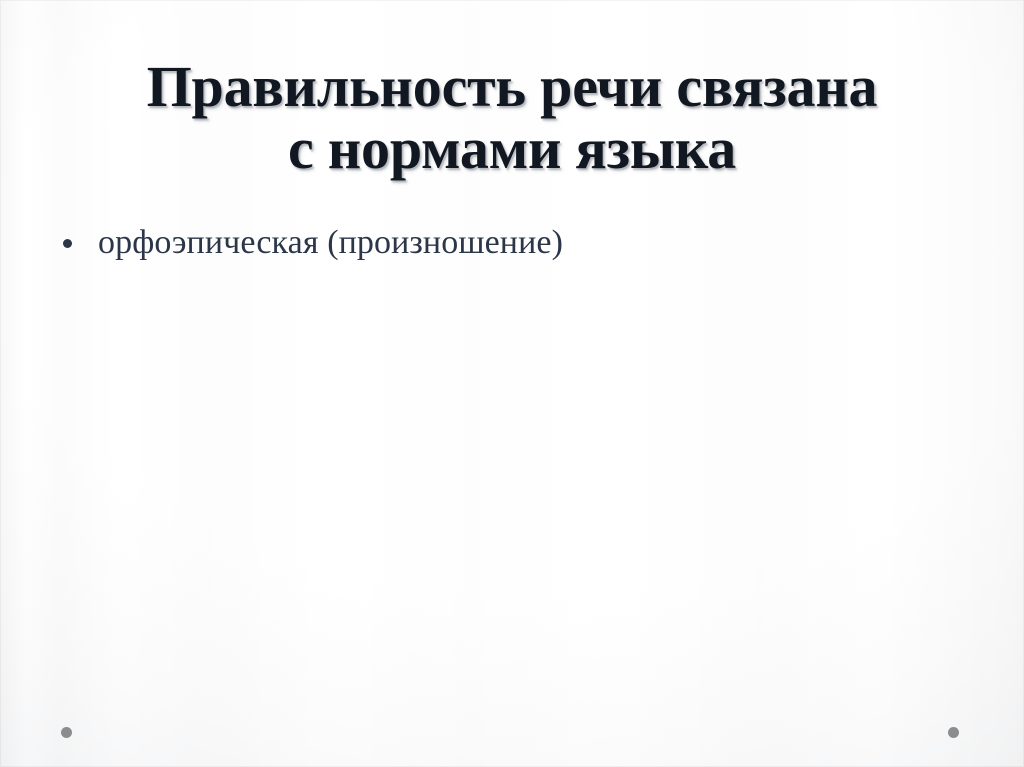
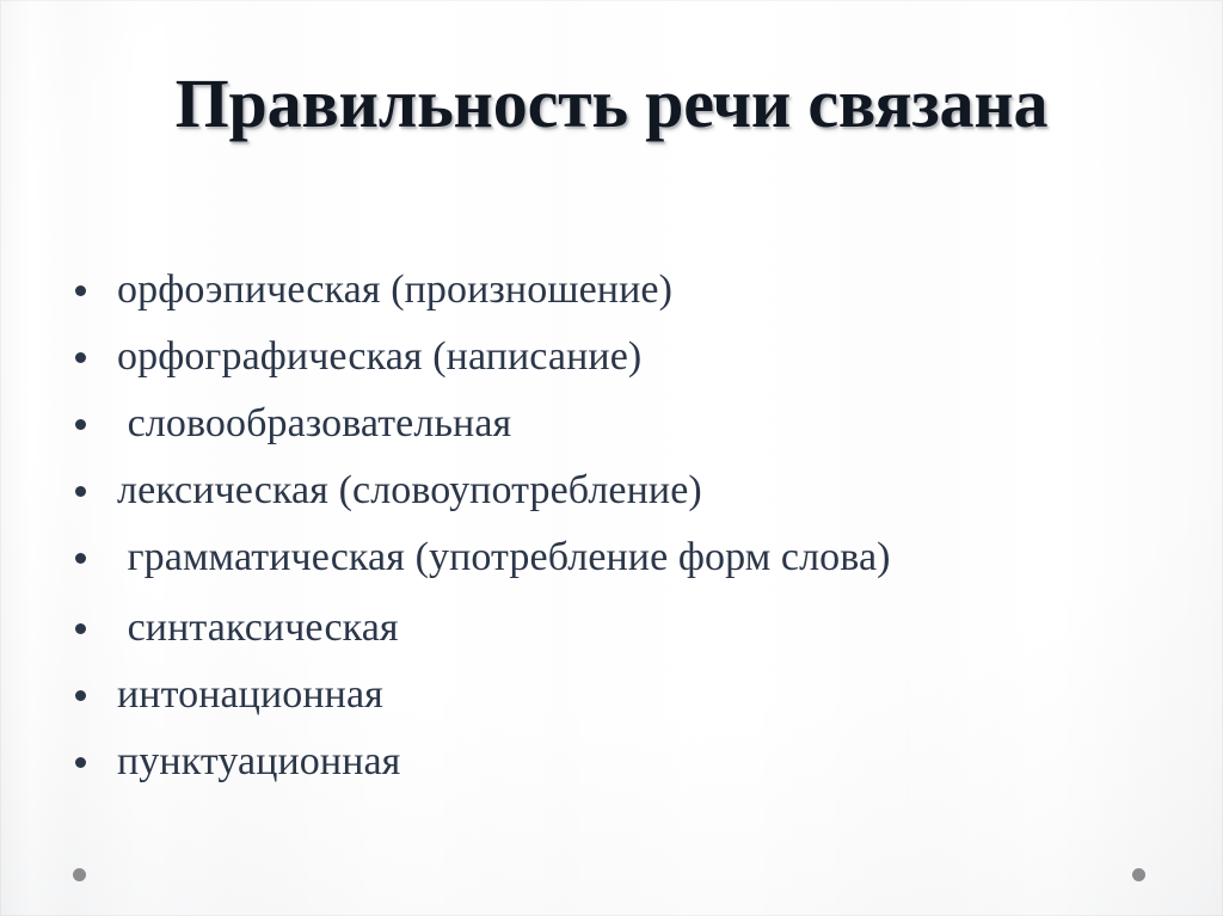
  Правильность речи связана
- с нормами языка
  орфоэпическая (произношение)
+ орфографическая (написание)
+ словообразовательная
+ лексическая (словоупотребление)
+ грамматическая (употребление форм слова)
+ синтаксическая
+ интонационная
+ пунктуационная
